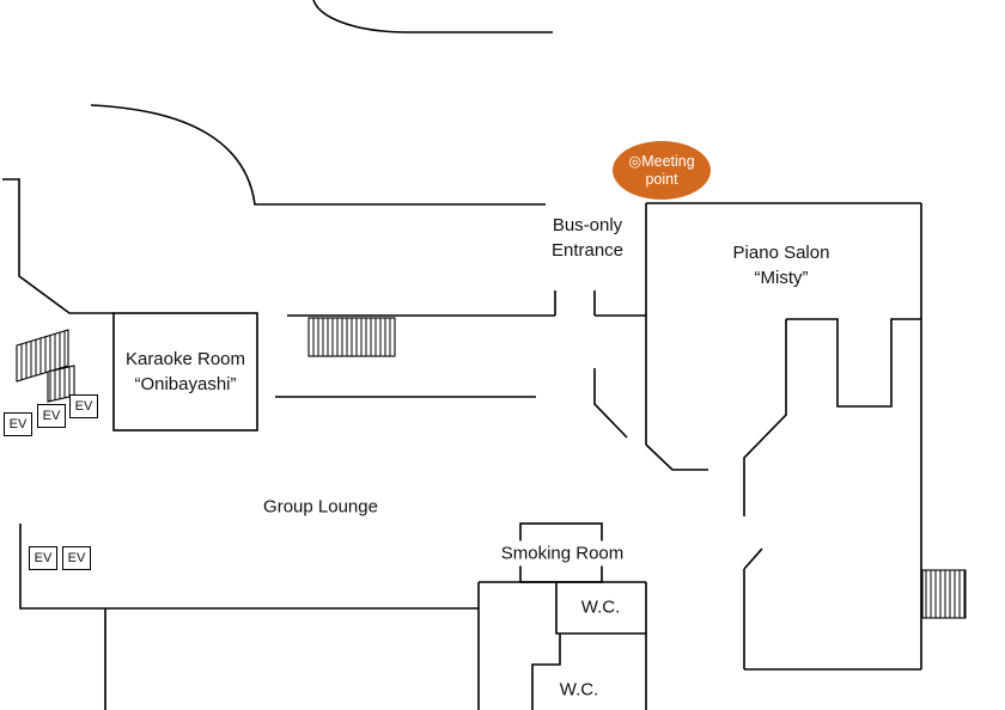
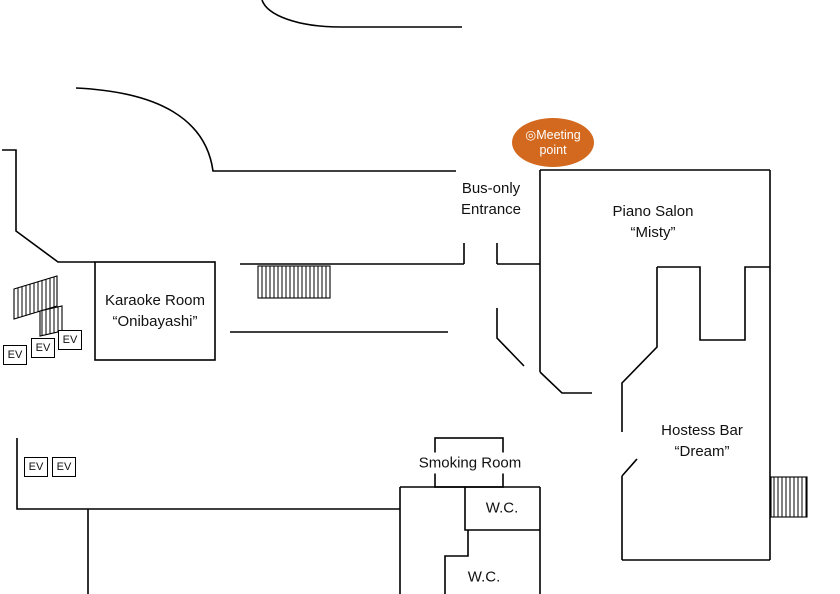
  ◎Meeting
  point
  Bus-only
  Entrance
  Piano Salon
  “Misty”
  Karaoke Room
  “Onibayashi”
- Group Lounge
  Smoking Room
  W.C.
  W.C.
+ Hostess Bar
+ “Dream”
  EV
  EV
  EV
  EV
  EV
